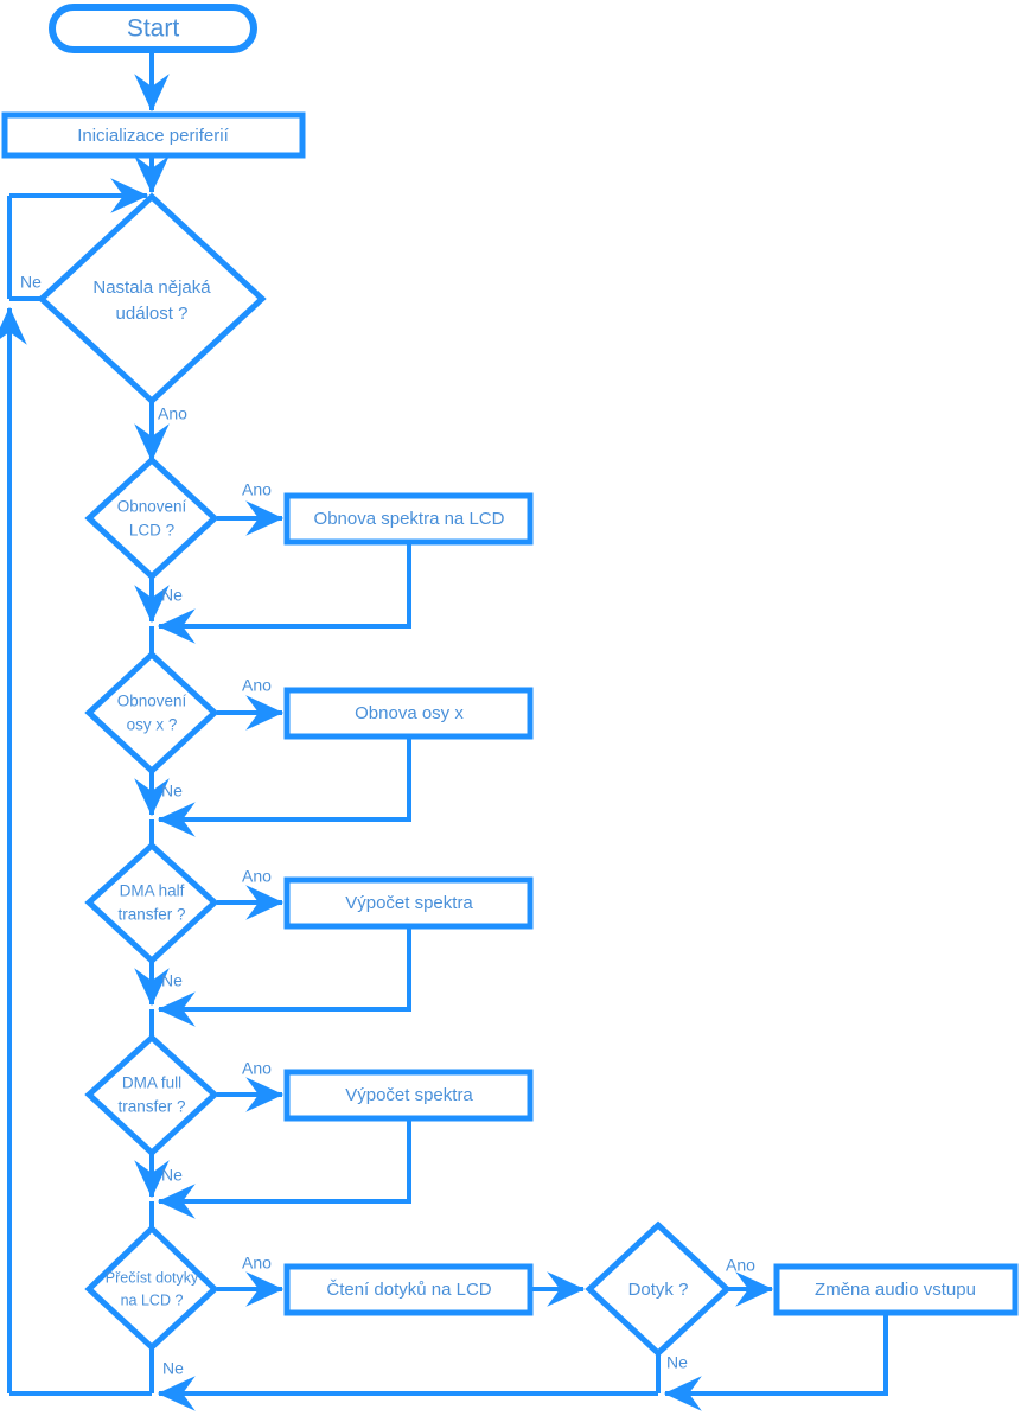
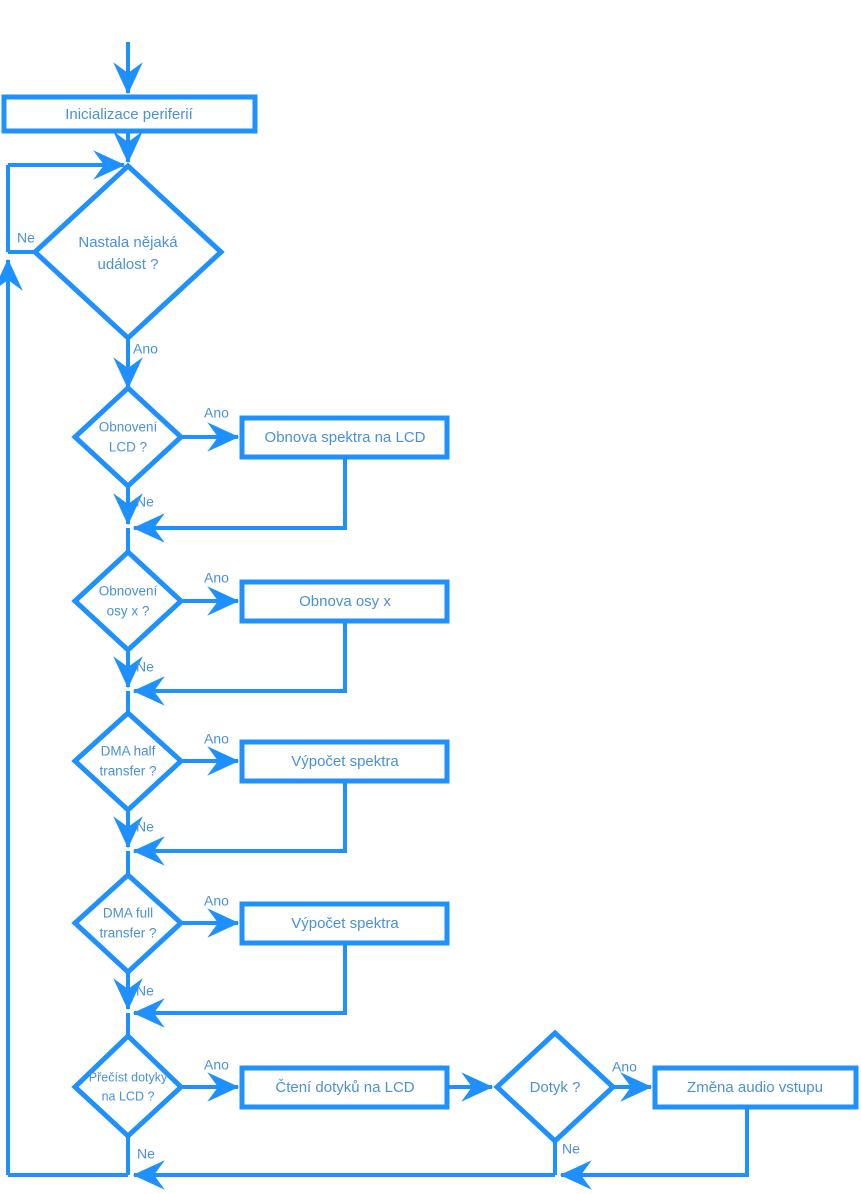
- Start
  Inicializace periferií
  Nastala nějaká
  událost ?
  Obnovení
  LCD ?
  Obnova spektra na LCD
  Obnovení
  osy x ?
  Obnova osy x
  DMA half
  transfer ?
  Výpočet spektra
  DMA full
  transfer ?
  Výpočet spektra
  Přečíst dotyky
  na LCD ?
  Čtení dotyků na LCD
  Dotyk ?
  Změna audio vstupu
  Ne
  Ano
  Ano
  Ne
  Ano
  Ne
  Ano
  Ne
  Ano
  Ne
  Ano
  Ne
  Ano
  Ne
